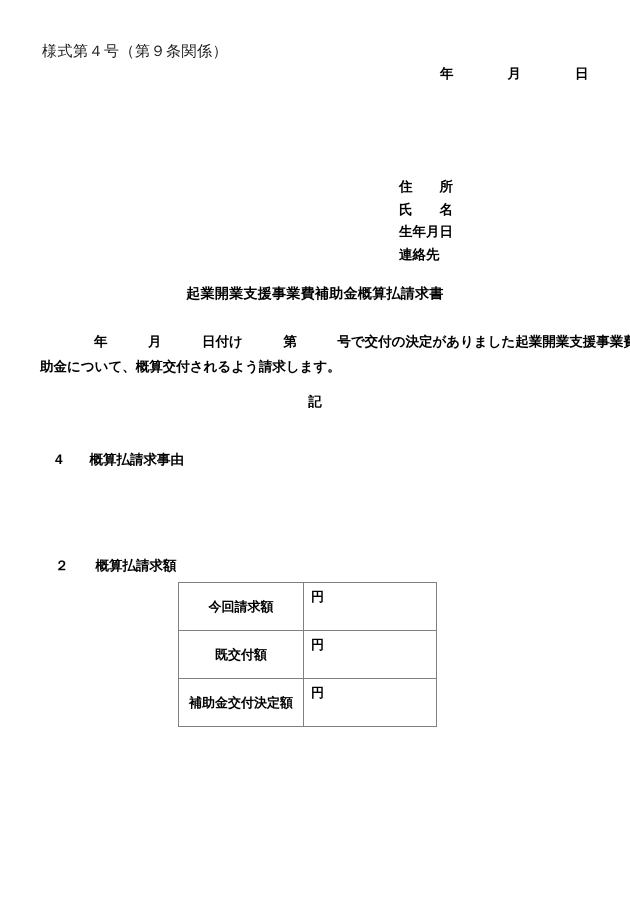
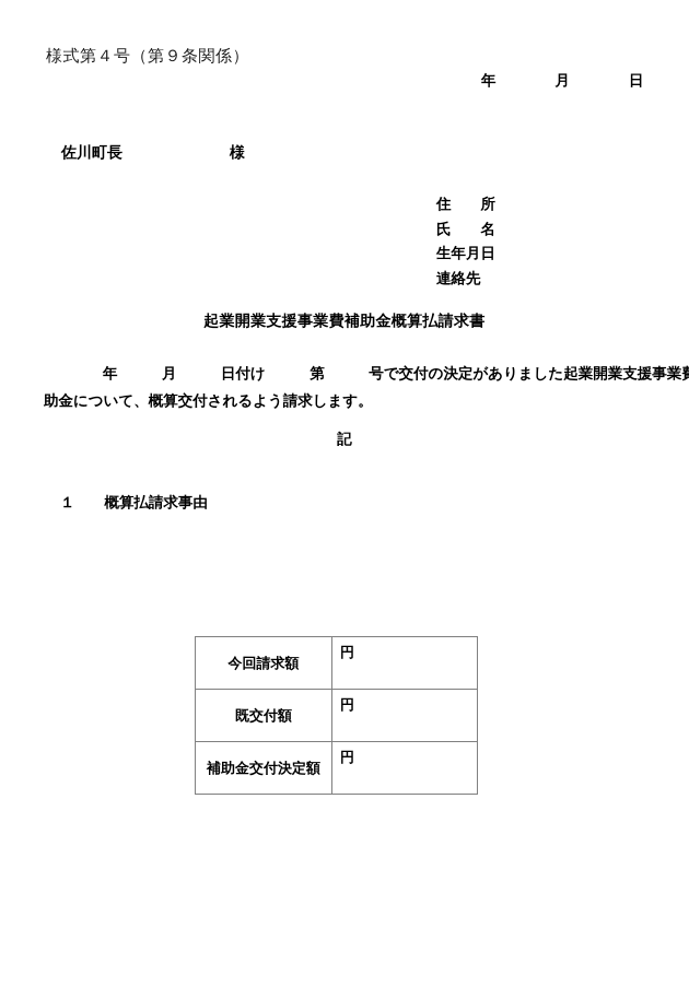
  様式第４号（第９条関係）
  年 月 日
+ 佐川町長 様
  住 所
  氏 名
  生年月日
  連絡先
  起業開業支援事業費補助金概算払請求書
  年 月 日付け 第 号で交付の決定がありました起業開業支援事業
  助金について、概算交付されるよう請求します。
  記
- 4 概算払請求事由
+ １ 概算払請求事由
- ２ 概算払請求額
  今回請求額	円
  既交付額	円
  補助金交付決定額	円
